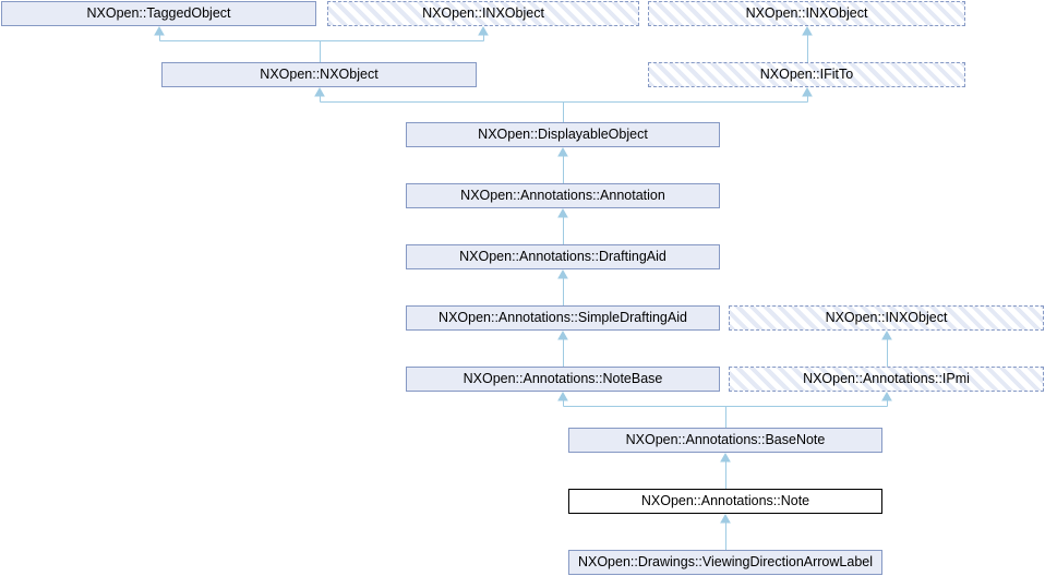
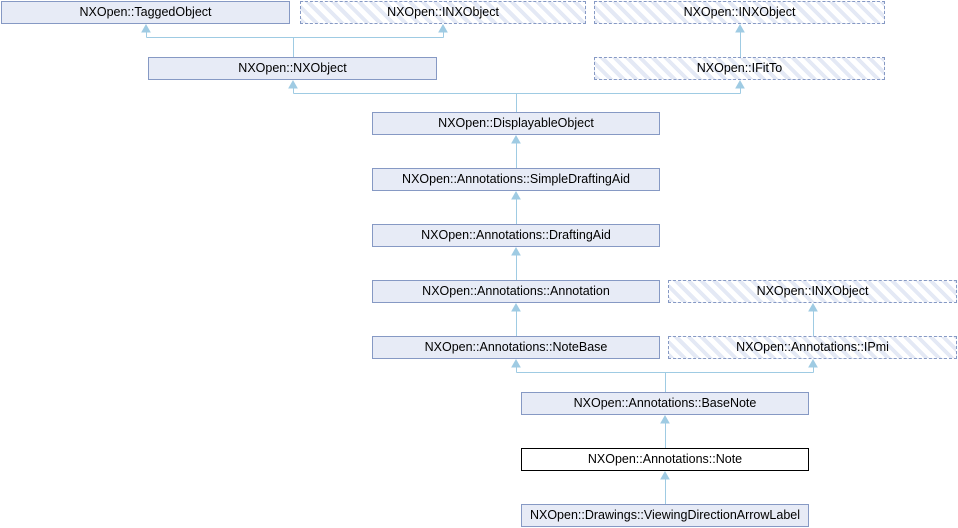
  NXOpen::TaggedObject
  NXOpen::INXObject
  NXOpen::INXObject
  NXOpen::NXObject
  NXOpen::IFitTo
  NXOpen::DisplayableObject
- NXOpen::Annotations::Annotation
+ NXOpen::Annotations::SimpleDraftingAid
  NXOpen::Annotations::DraftingAid
- NXOpen::Annotations::SimpleDraftingAid
+ NXOpen::Annotations::Annotation
  NXOpen::INXObject
  NXOpen::Annotations::NoteBase
  NXOpen::Annotations::IPmi
  NXOpen::Annotations::BaseNote
  NXOpen::Annotations::Note
  NXOpen::Drawings::ViewingDirectionArrowLabel
